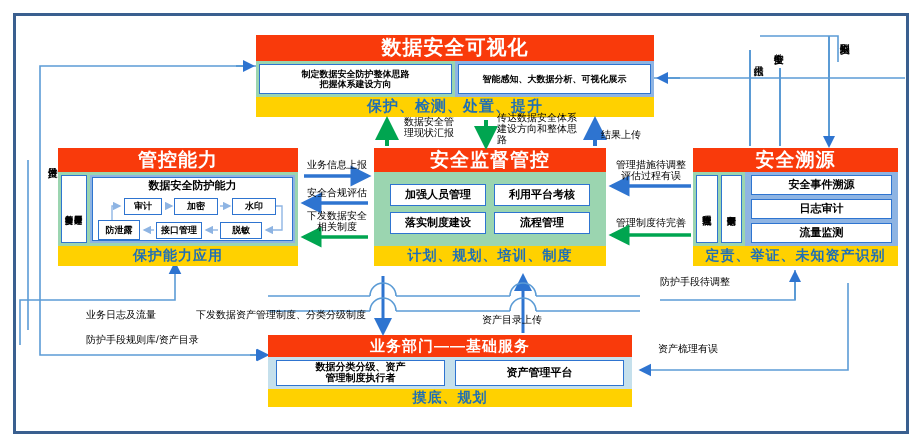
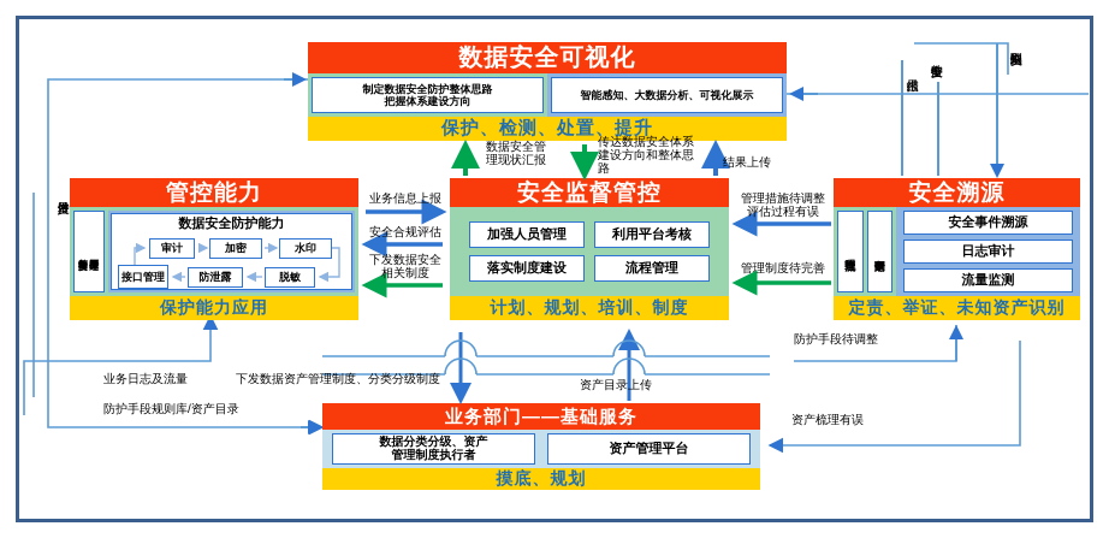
  数据安全可视化
  制定数据安全防护整体思路
  把握体系建设方向
  智能感知、大数据分析、可视化展示
  保护、检测、处置、提升
  管控能力
  数据安全防护能力
- 防泄露
+ 接口管理
  审计
  加密
  水印
- 接口管理
+ 防泄露
  脱敏
  保护能力应用
  安全监督管控
  加强人员管理
  利用平台考核
  落实制度建设
  流程管理
  计划、规划、培训、制度
  安全溯源
  安全事件溯源
  日志审计
  流量监测
  定责、举证、未知资产识别
  业务部门——基础服务
  数据分类分级、资产
  管理制度执行者
  资产管理平台
  摸底、规划
  业务信息上报
  安全合规评估
  下发数据安全
  相关制度
  数据安全管
  理现状汇报
  传达数据安全体系
  建设方向和整体思
  路
  结果上传
  管理措施待调整
  评估过程有误
  管理制度待完善
  业务日志及流量
  防护手段规则库/资产目录
  下发数据资产管理制度、分类分级制度
  资产目录上传
  防护手段待调整
  资产梳理有误
